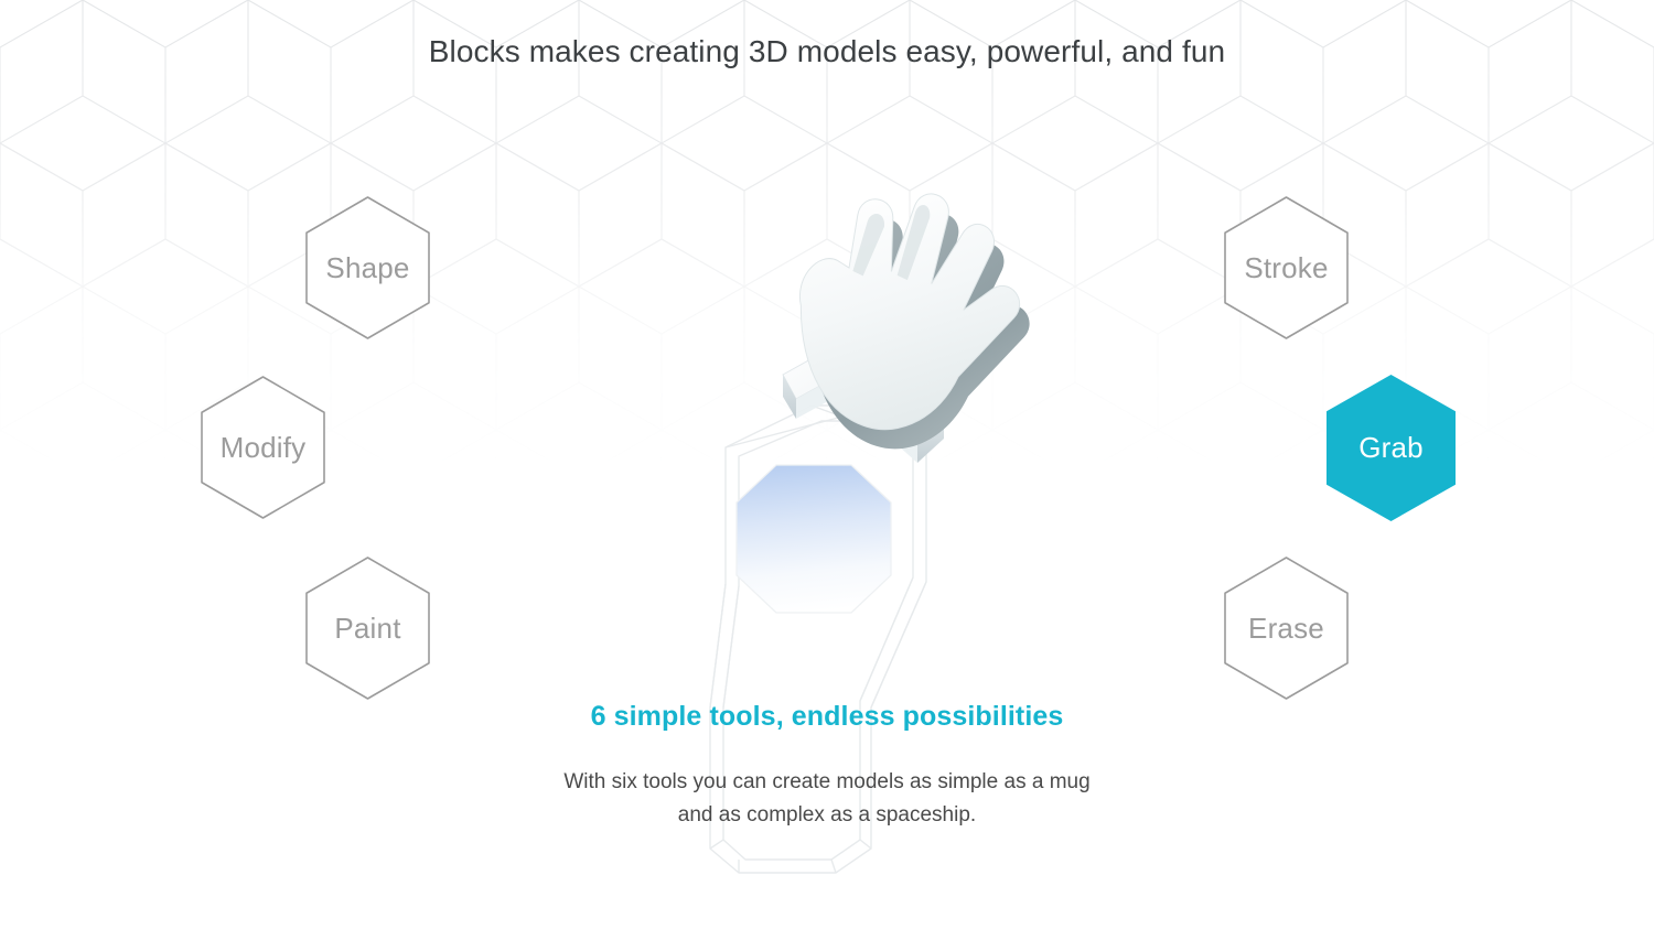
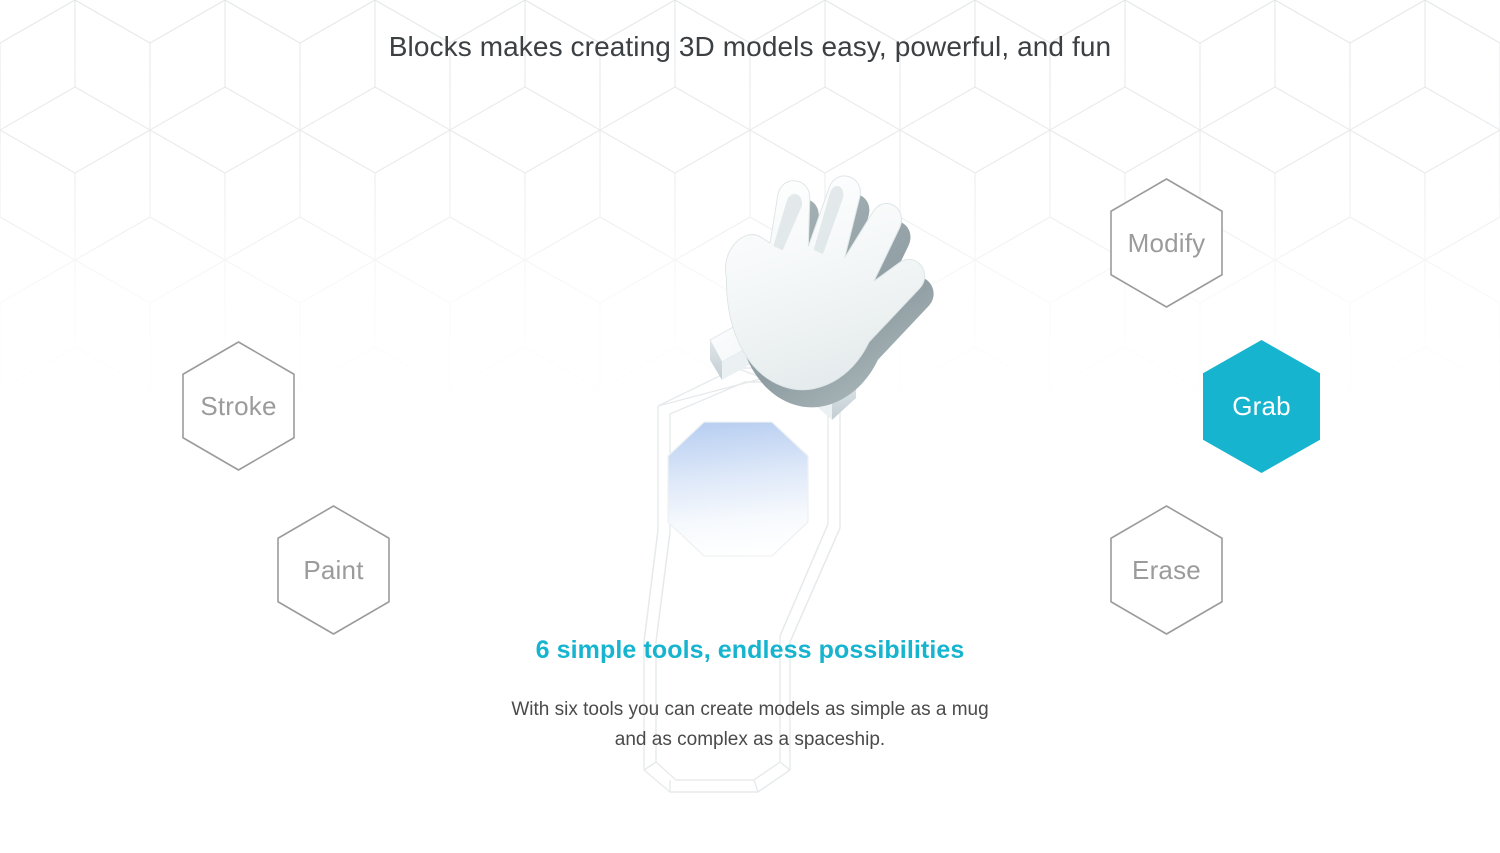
  Blocks makes creating 3D models easy, powerful, and fun
- Shape
- Modify
+ Stroke
  Paint
- Stroke
+ Modify
  Grab
  Erase
  6 simple tools, endless possibilities
  With six tools you can create models as simple as a mug and as complex as a spaceship.
